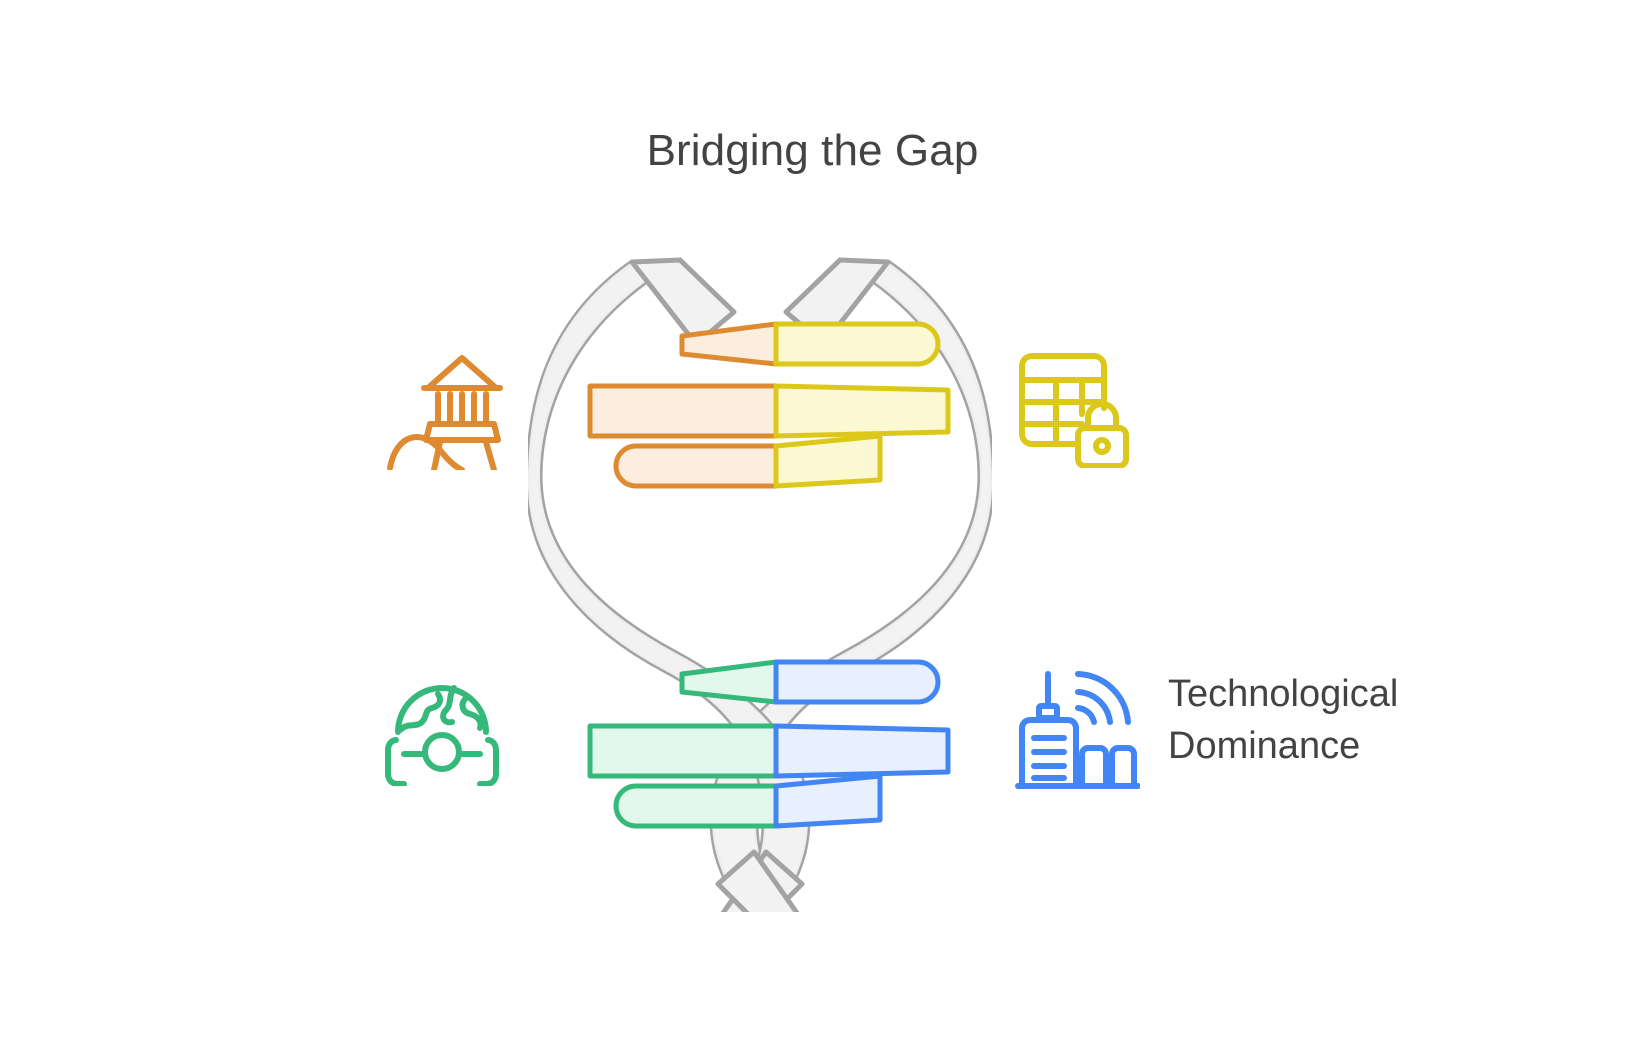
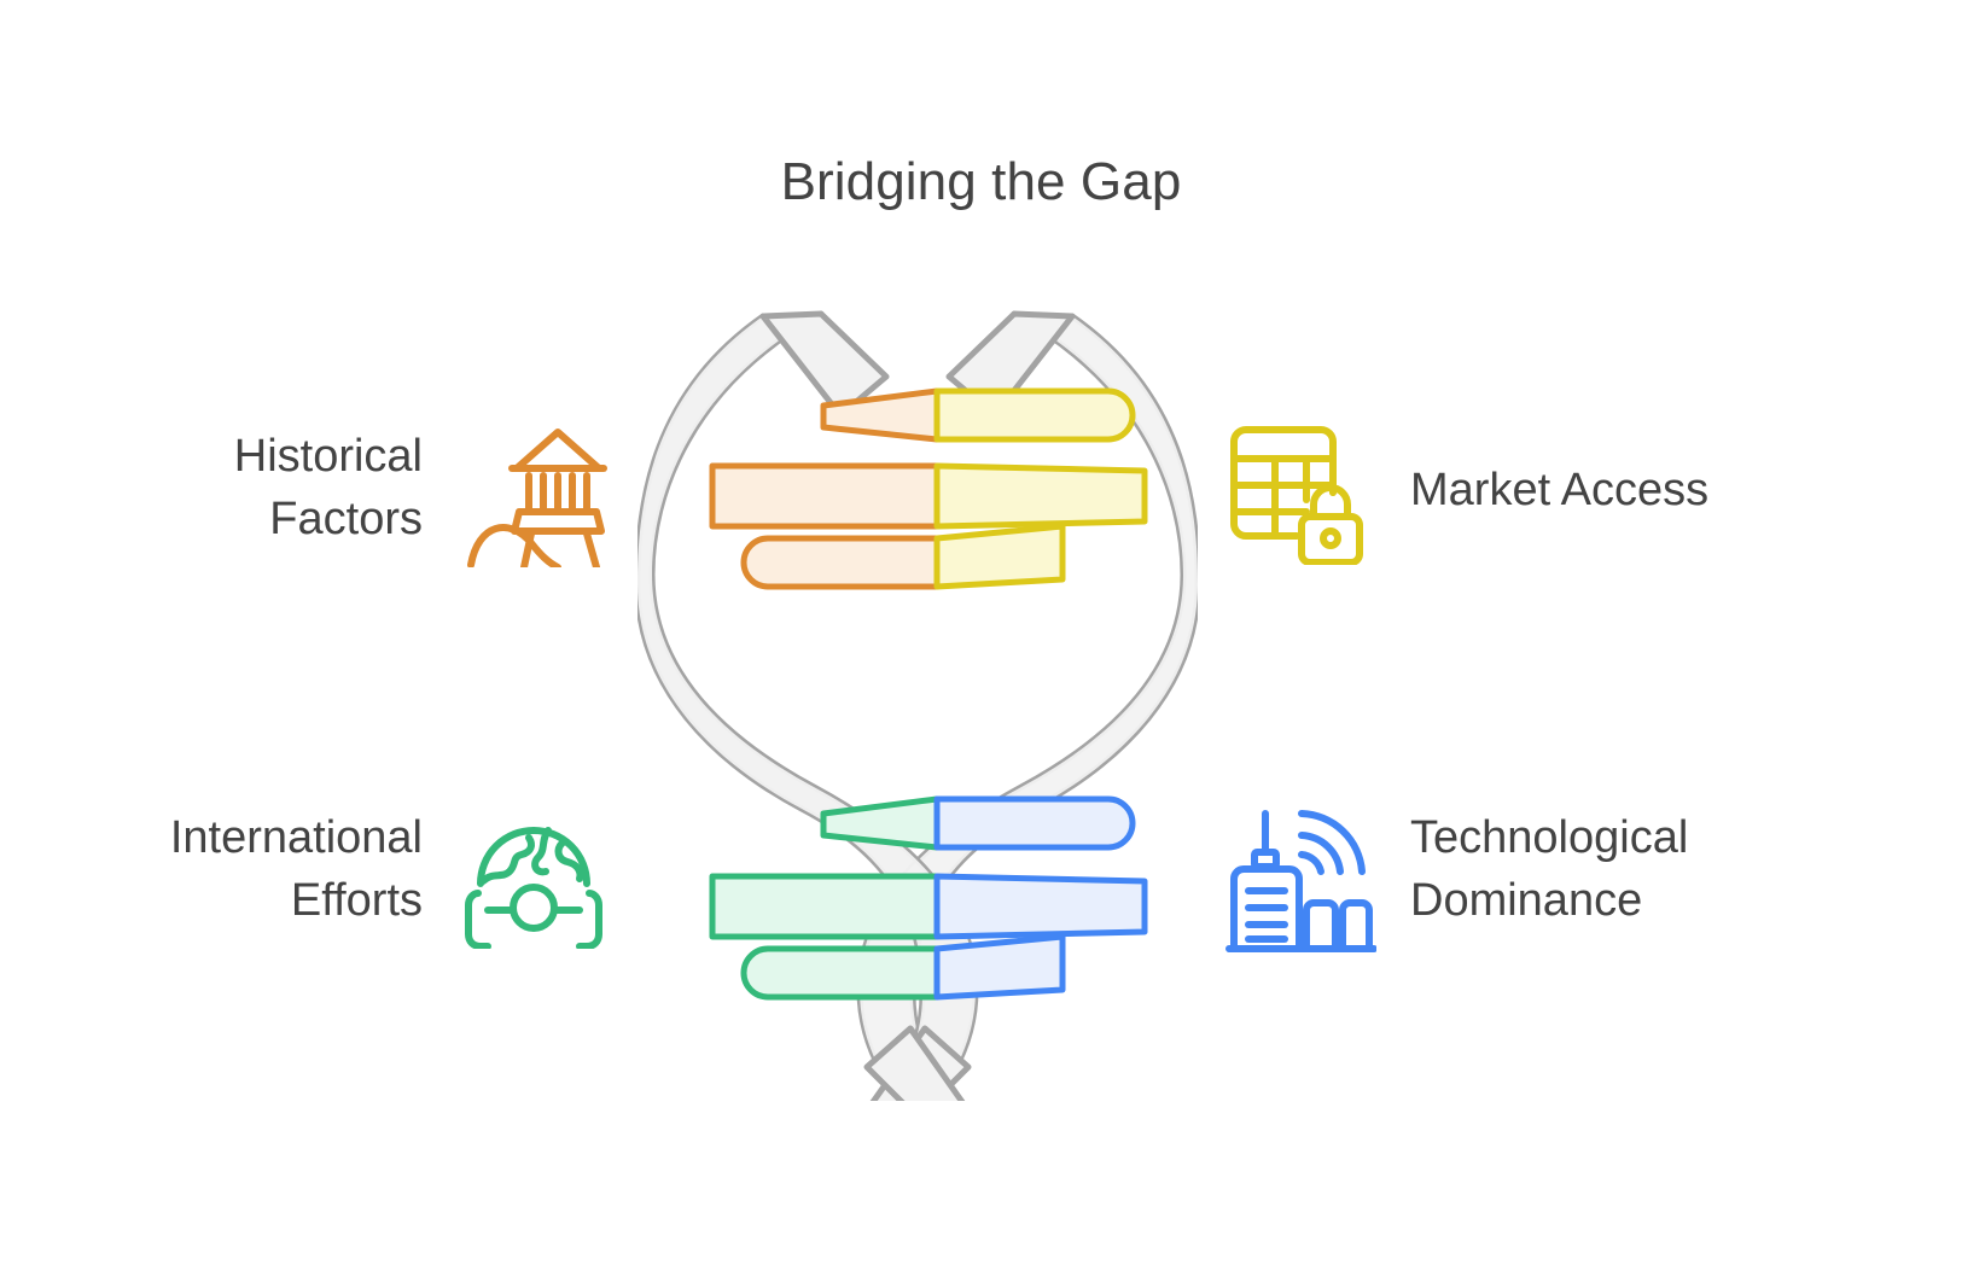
  Bridging the Gap
+ Historical
+ Factors
+ International
+ Efforts
+ Market Access
  Technological
  Dominance
